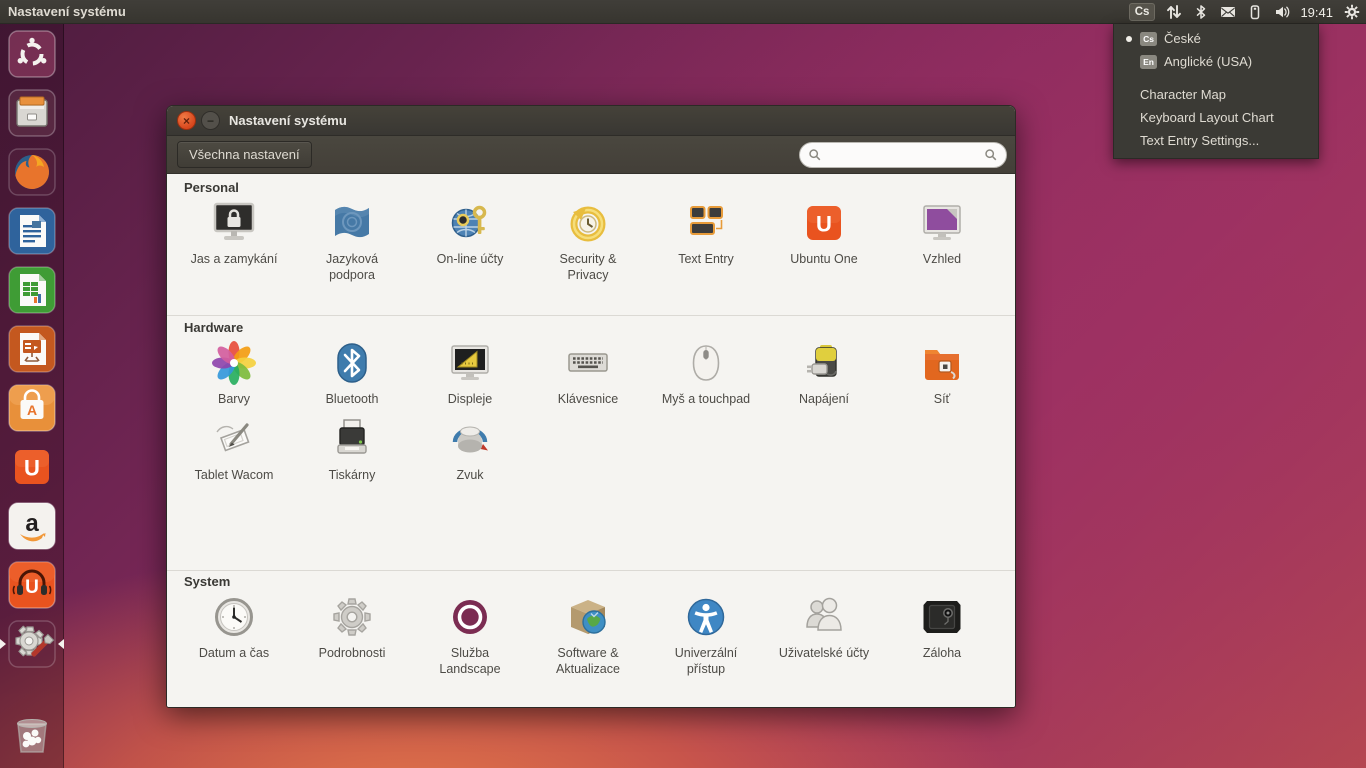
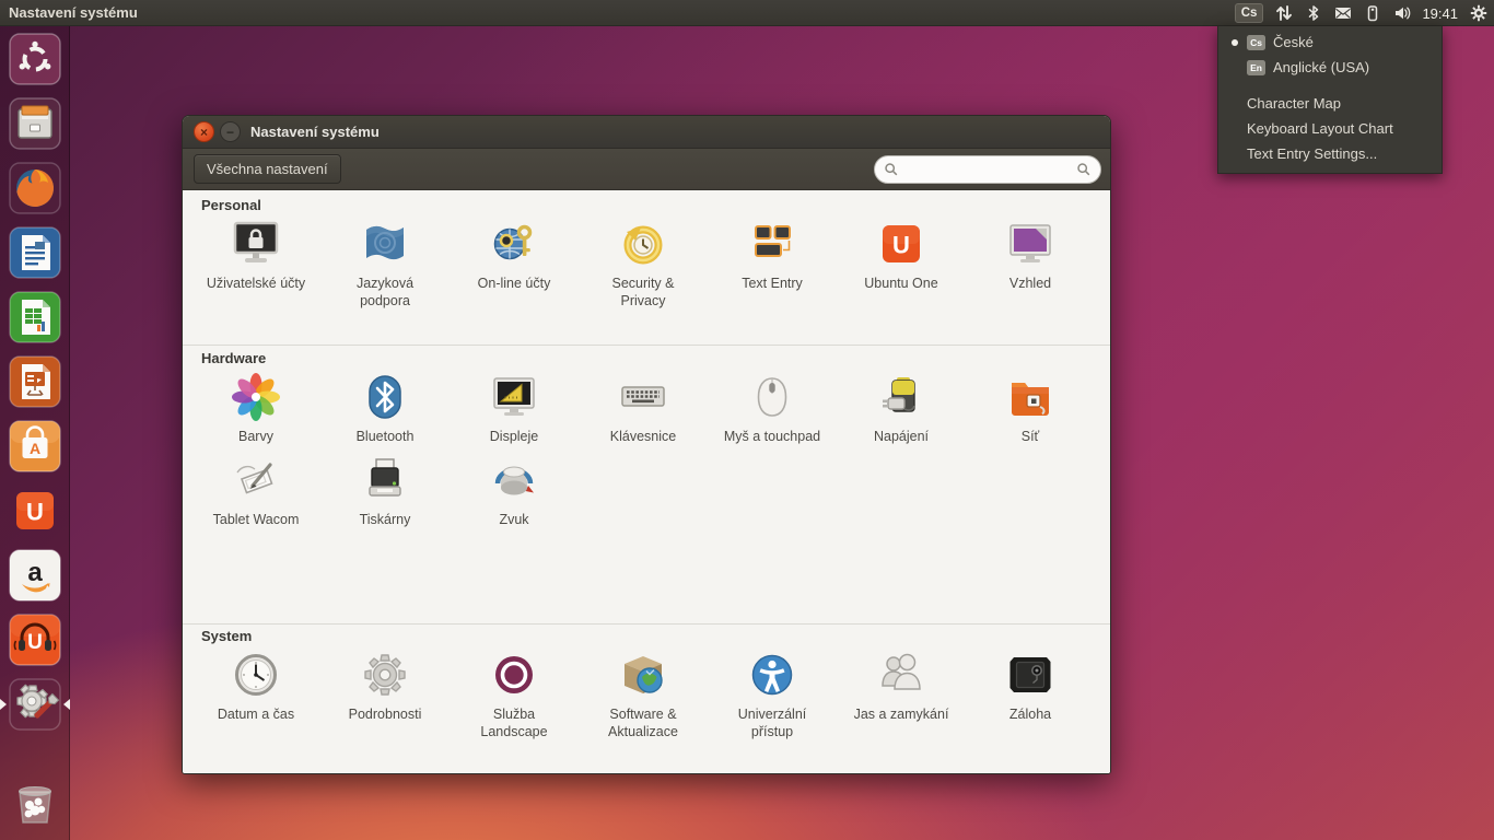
  Nastavení systému
  Cs
  19:41
  A
  U
  a
  U
  ×
  −
  Nastavení systému
  Všechna nastavení
  Personal
- Jas a zamykání
+ Uživatelské účty
  Jazyková podpora
  On-line účty
  Security & Privacy
  Text Entry
  U
  Ubuntu One
  Vzhled
  Hardware
  Barvy
  Bluetooth
  Displeje
  Klávesnice
  Myš a touchpad
  Napájení
  Síť
  Tablet Wacom
  Tiskárny
  Zvuk
  System
  Datum a čas
  Podrobnosti
  Služba Landscape
  Software & Aktualizace
  Univerzální přístup
- Uživatelské účty
+ Jas a zamykání
  Záloha
  Cs
  České
  En
  Anglické (USA)
  Character Map
  Keyboard Layout Chart
  Text Entry Settings...
